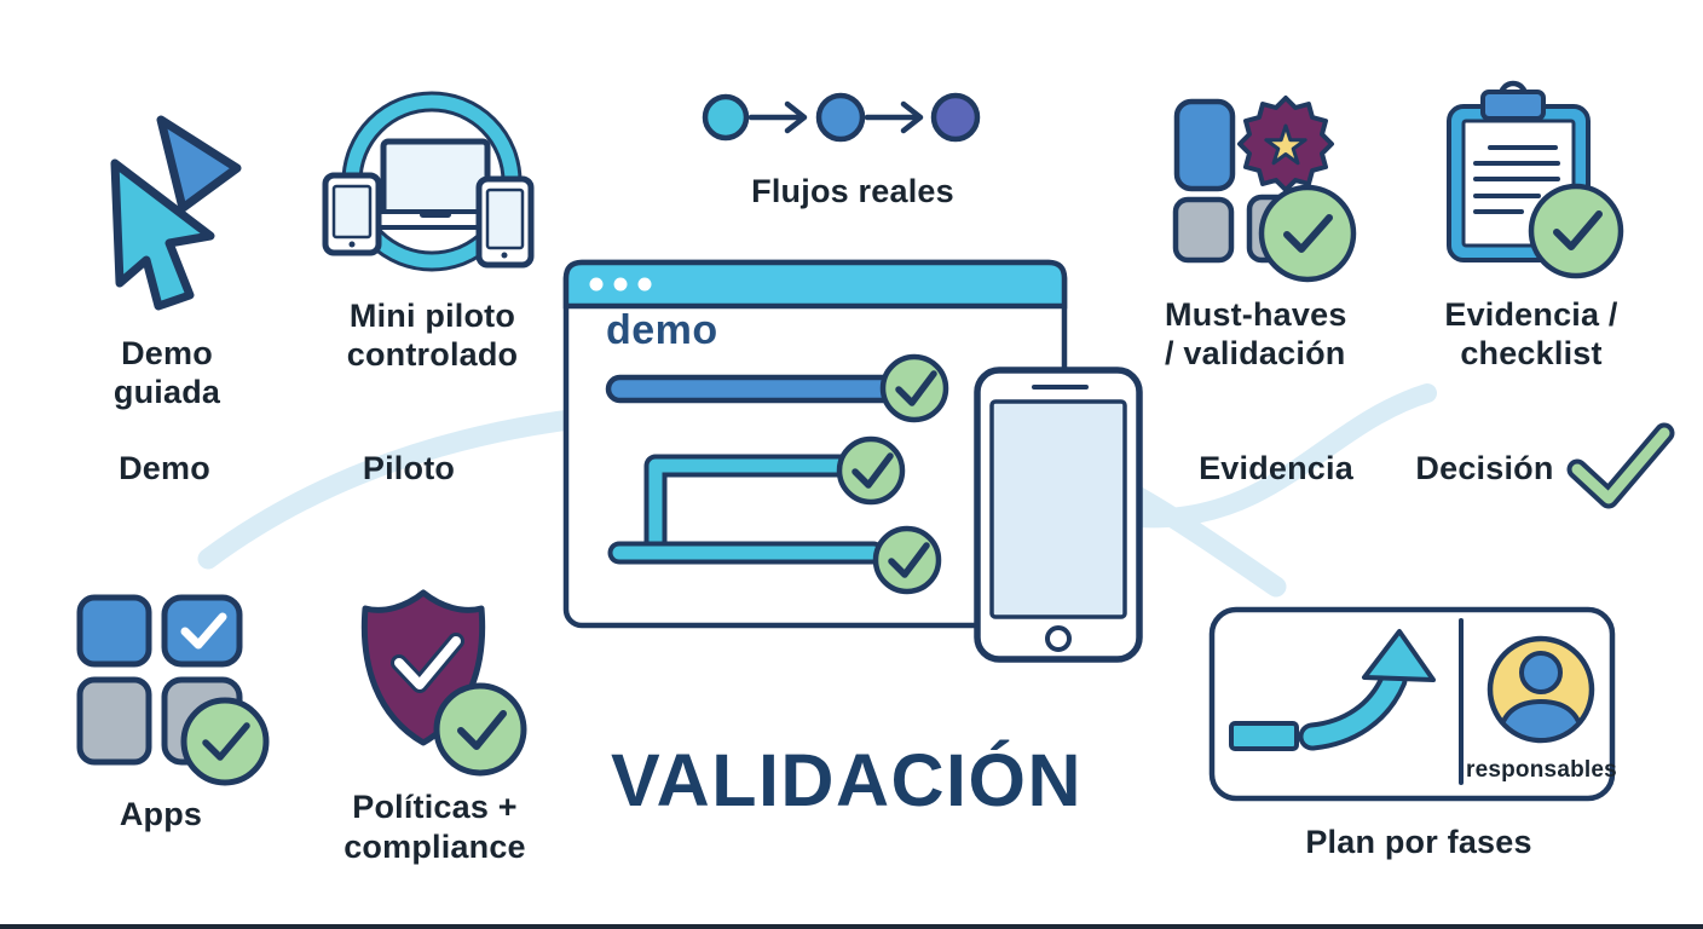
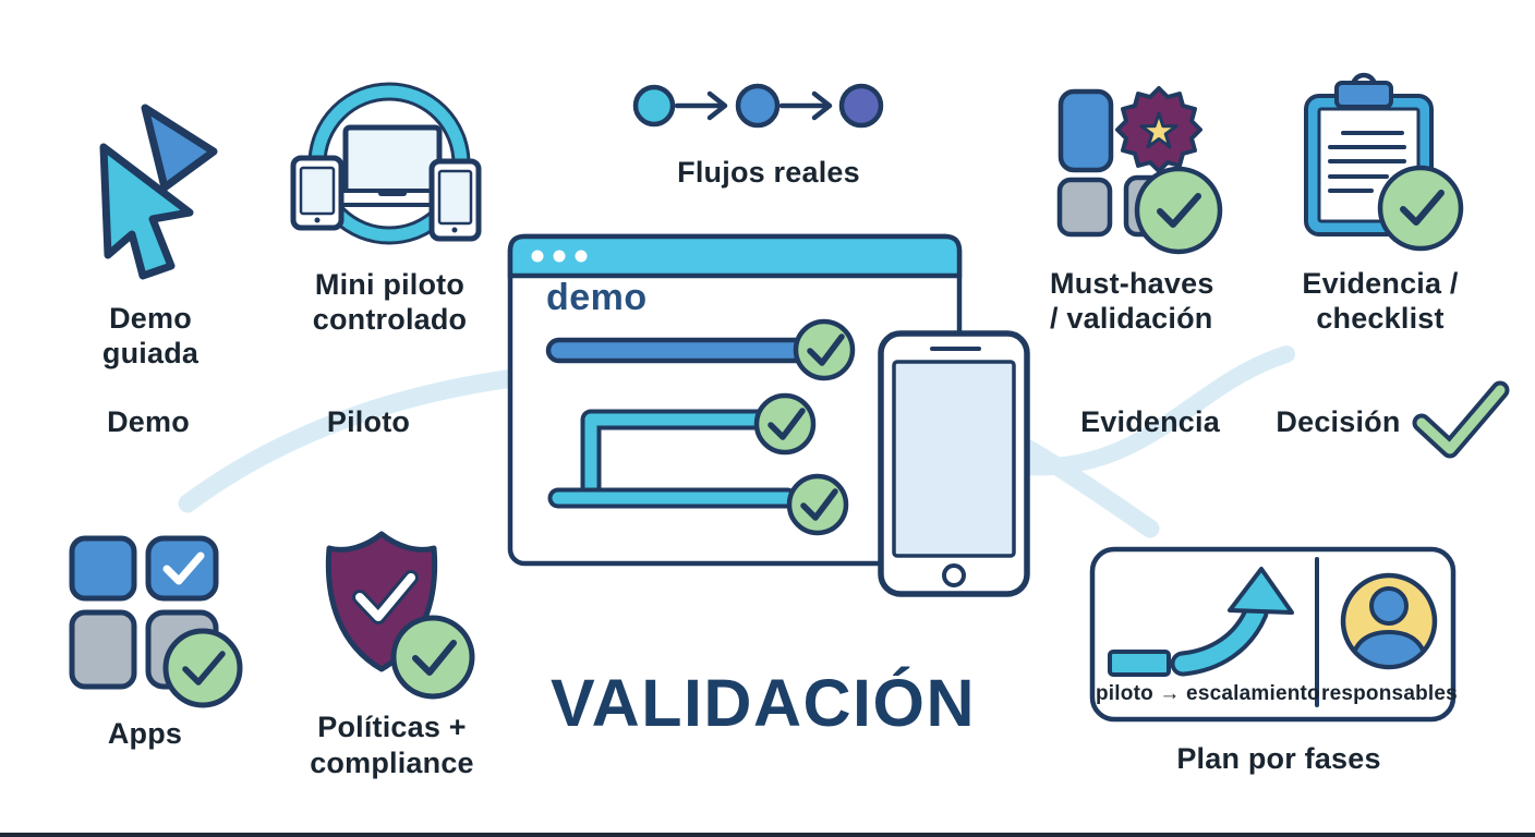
  Demo
  guiada
  Mini piloto
  controlado
  Flujos reales
  Must-haves
  / validación
  Evidencia /
  checklist
  Demo
  Piloto
  Evidencia
  Decisión
  demo
  Apps
  Políticas +
  compliance
  VALIDACIÓN
+ piloto → escalamiento
  responsables
  Plan por fases
